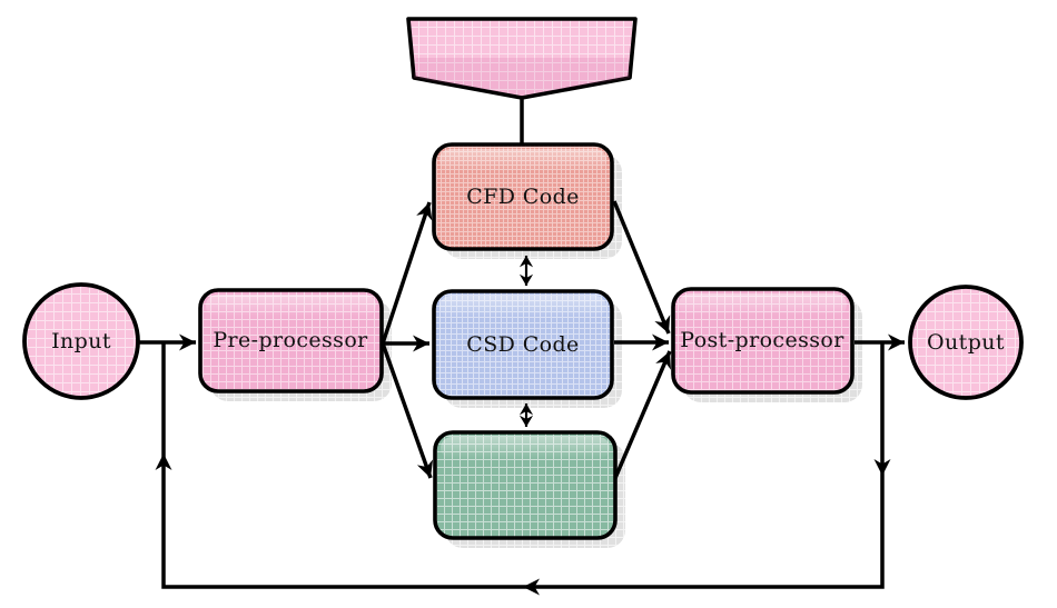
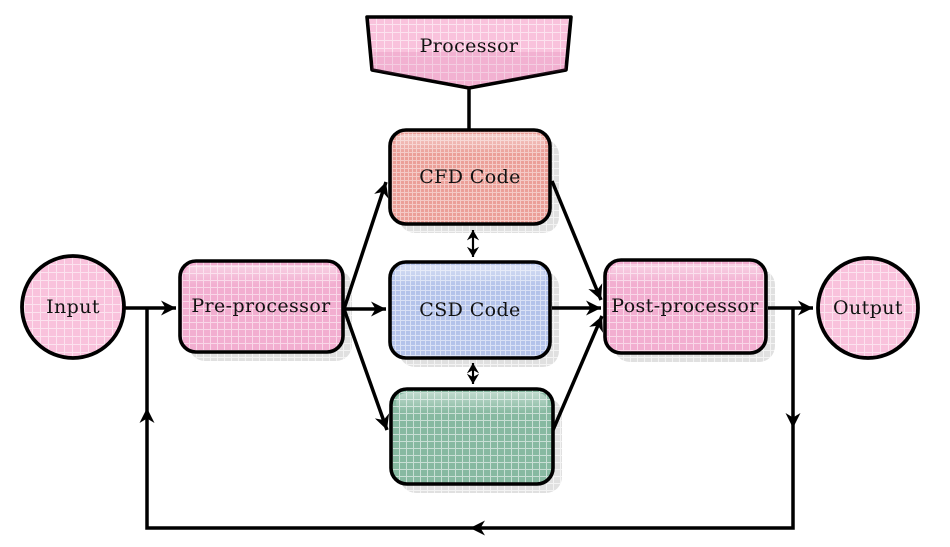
+ Processor
  CFD Code
  CSD Code
  Input
  Pre-processor
  Post-processor
  Output
